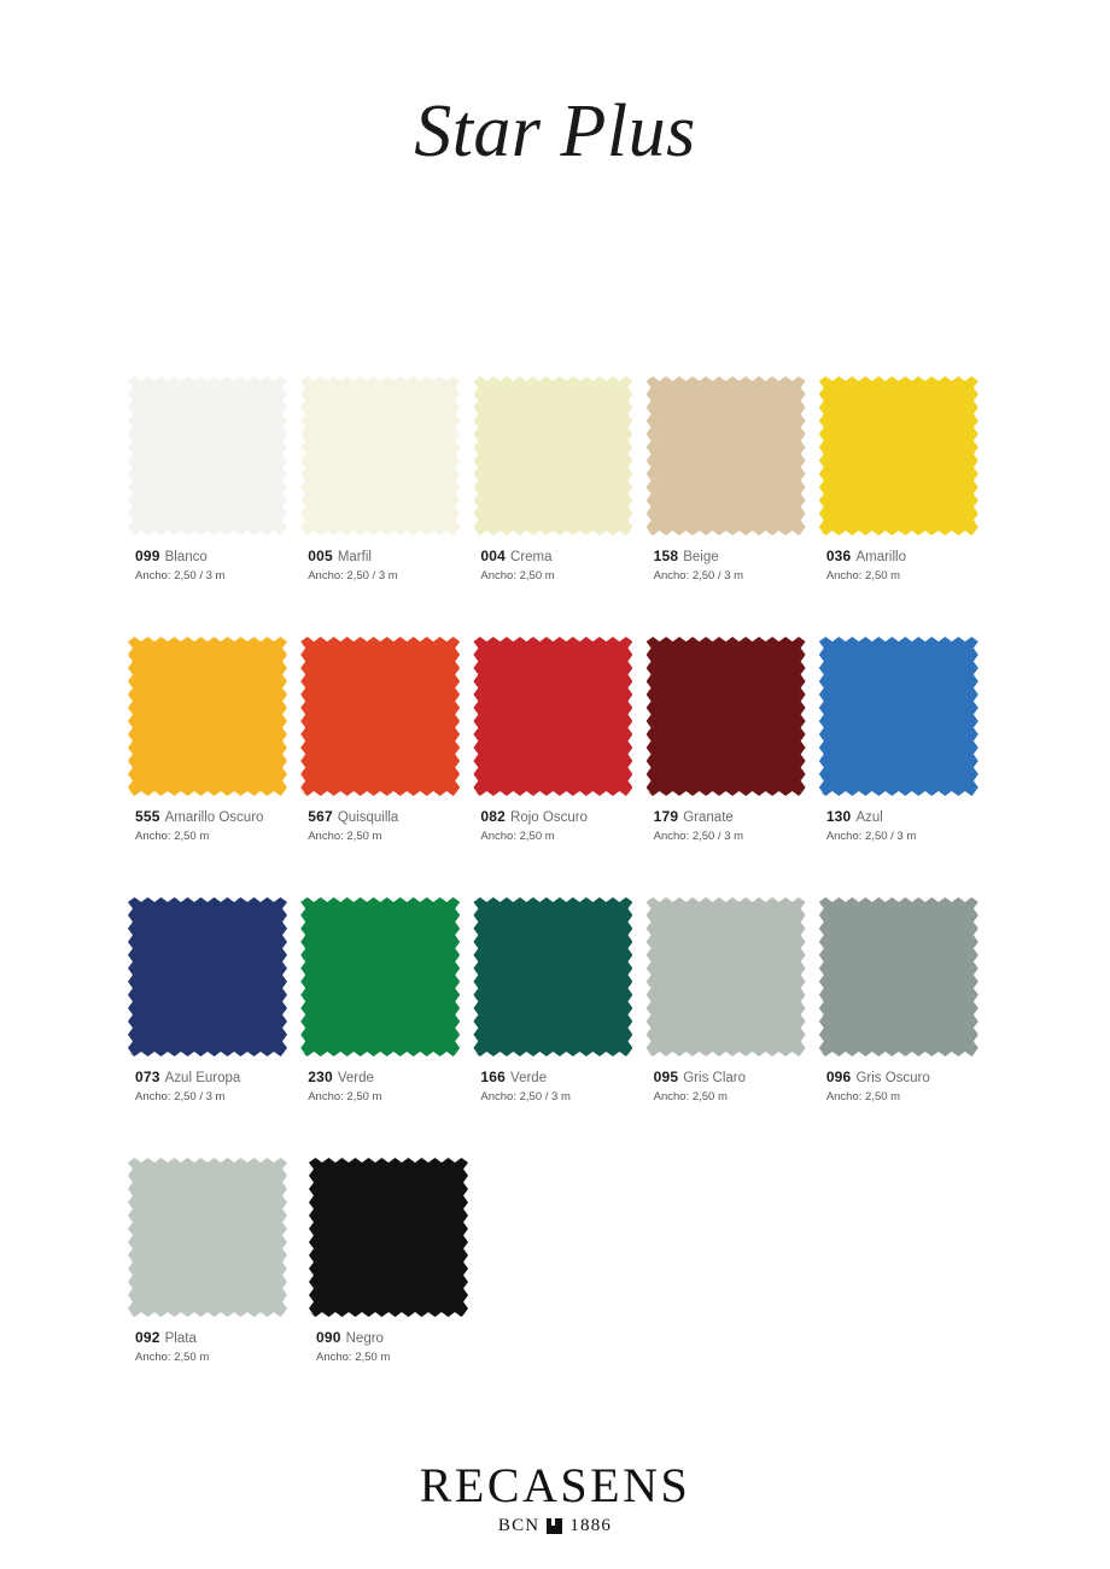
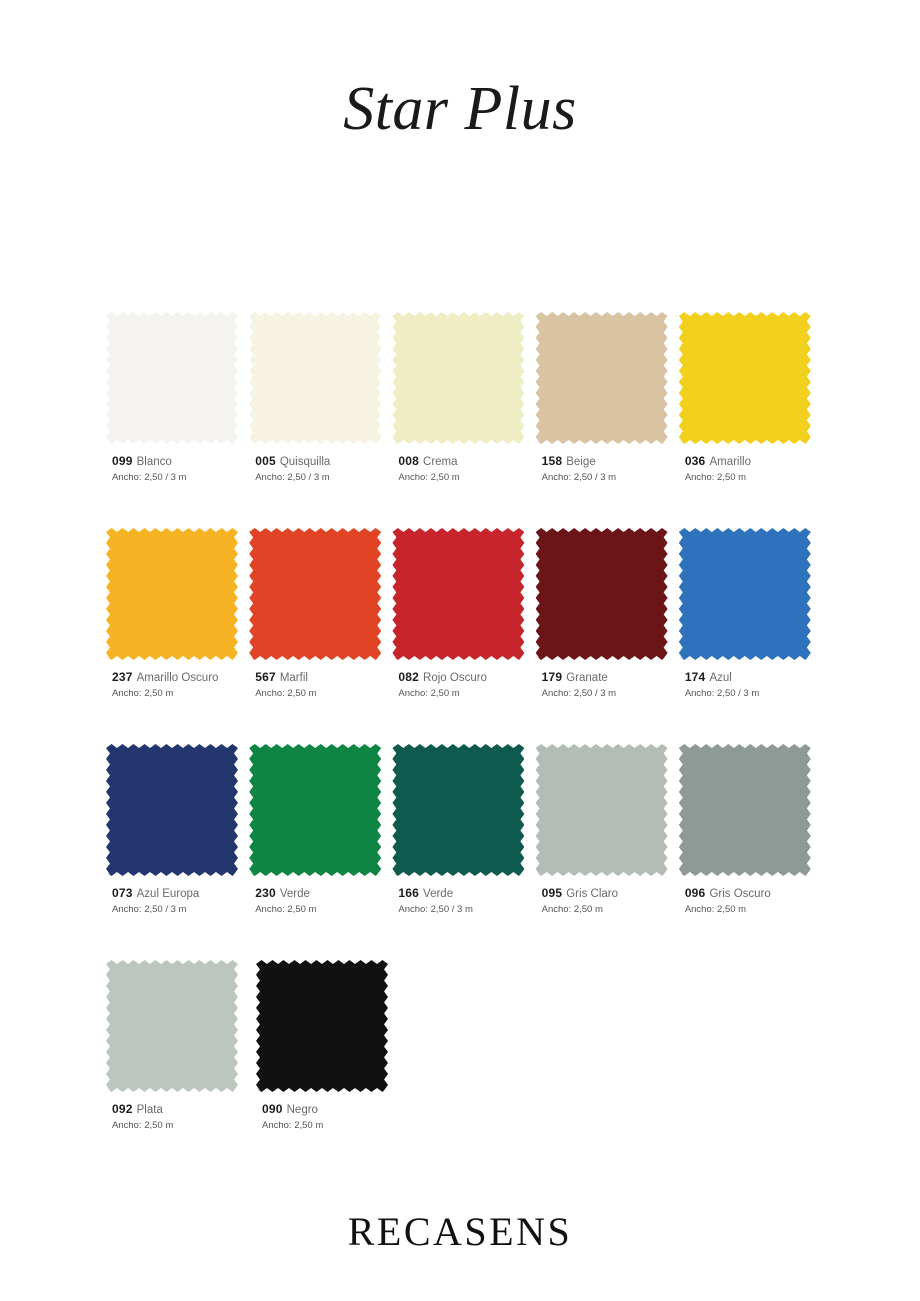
  Star Plus
  099 Blanco
  Ancho: 2,50 / 3 m
- 005 Marfil
+ 005 Quisquilla
  Ancho: 2,50 / 3 m
- 004 Crema
+ 008 Crema
  Ancho: 2,50 m
  158 Beige
  Ancho: 2,50 / 3 m
  036 Amarillo
  Ancho: 2,50 m
- 555 Amarillo Oscuro
+ 237 Amarillo Oscuro
  Ancho: 2,50 m
- 567 Quisquilla
+ 567 Marfil
  Ancho: 2,50 m
  082 Rojo Oscuro
  Ancho: 2,50 m
  179 Granate
  Ancho: 2,50 / 3 m
- 130 Azul
+ 174 Azul
  Ancho: 2,50 / 3 m
  073 Azul Europa
  Ancho: 2,50 / 3 m
  230 Verde
  Ancho: 2,50 m
  166 Verde
  Ancho: 2,50 / 3 m
  095 Gris Claro
  Ancho: 2,50 m
  096 Gris Oscuro
  Ancho: 2,50 m
  092 Plata
  Ancho: 2,50 m
  090 Negro
  Ancho: 2,50 m
  RECASENS
- BCN
- 1886
